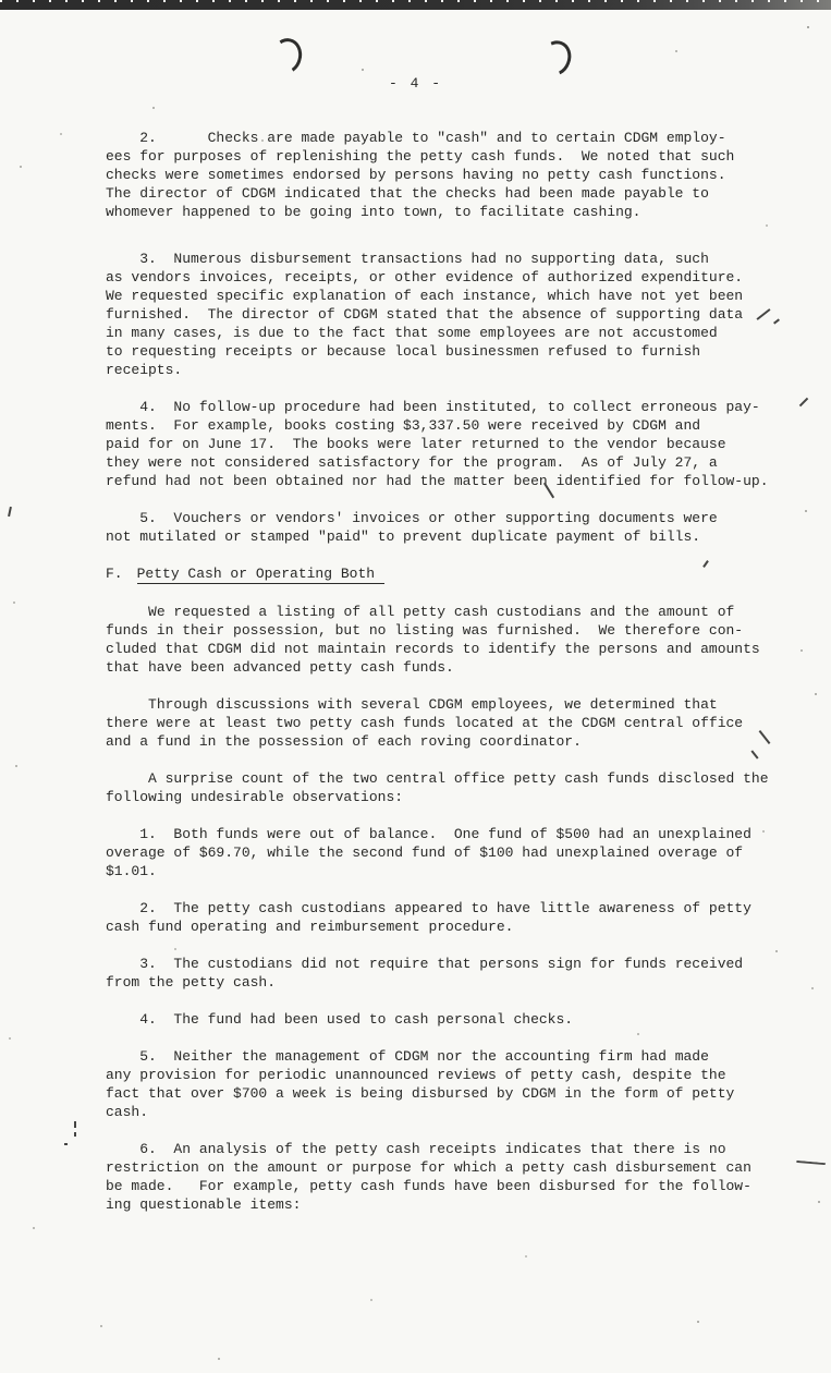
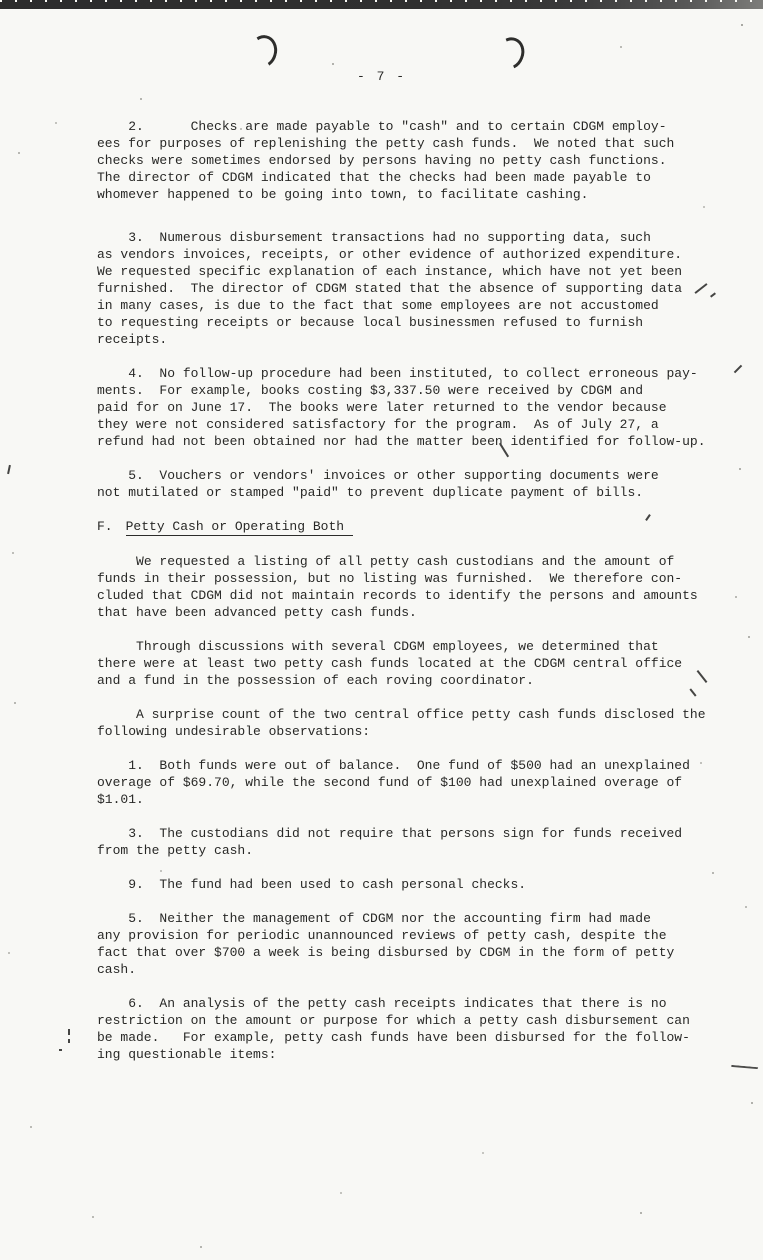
- - 4 -
+ - 7 -
  2. Checks are made payable to "cash" and to certain CDGM employ-
  ees for purposes of replenishing the petty cash funds. We noted that such
  checks were sometimes endorsed by persons having no petty cash functions.
  The director of CDGM indicated that the checks had been made payable to
  whomever happened to be going into town, to facilitate cashing.
  3. Numerous disbursement transactions had no supporting data, such
  as vendors invoices, receipts, or other evidence of authorized expenditure.
  We requested specific explanation of each instance, which have not yet been
  furnished. The director of CDGM stated that the absence of supporting data
  in many cases, is due to the fact that some employees are not accustomed
  to requesting receipts or because local businessmen refused to furnish
  receipts.
  4. No follow-up procedure had been instituted, to collect erroneous pay-
  ments. For example, books costing $3,337.50 were received by CDGM and
  paid for on June 17. The books were later returned to the vendor because
  they were not considered satisfactory for the program. As of July 27, a
  refund had not been obtained nor had the matter been identified for follow-up.
  5. Vouchers or vendors' invoices or other supporting documents were
  not mutilated or stamped "paid" to prevent duplicate payment of bills.
  F. Petty Cash or Operating Both
  We requested a listing of all petty cash custodians and the amount of
  funds in their possession, but no listing was furnished. We therefore con-
  cluded that CDGM did not maintain records to identify the persons and amounts
  that have been advanced petty cash funds.
  Through discussions with several CDGM employees, we determined that
  there were at least two petty cash funds located at the CDGM central office
  and a fund in the possession of each roving coordinator.
  A surprise count of the two central office petty cash funds disclosed the
  following undesirable observations:
  1. Both funds were out of balance. One fund of $500 had an unexplained
  overage of $69.70, while the second fund of $100 had unexplained overage of
  $1.01.
- 2. The petty cash custodians appeared to have little awareness of petty
- cash fund operating and reimbursement procedure.
  3. The custodians did not require that persons sign for funds received
  from the petty cash.
- 4. The fund had been used to cash personal checks.
+ 9. The fund had been used to cash personal checks.
  5. Neither the management of CDGM nor the accounting firm had made
  any provision for periodic unannounced reviews of petty cash, despite the
  fact that over $700 a week is being disbursed by CDGM in the form of petty
  cash.
  6. An analysis of the petty cash receipts indicates that there is no
  restriction on the amount or purpose for which a petty cash disbursement can
  be made. For example, petty cash funds have been disbursed for the follow-
  ing questionable items:
